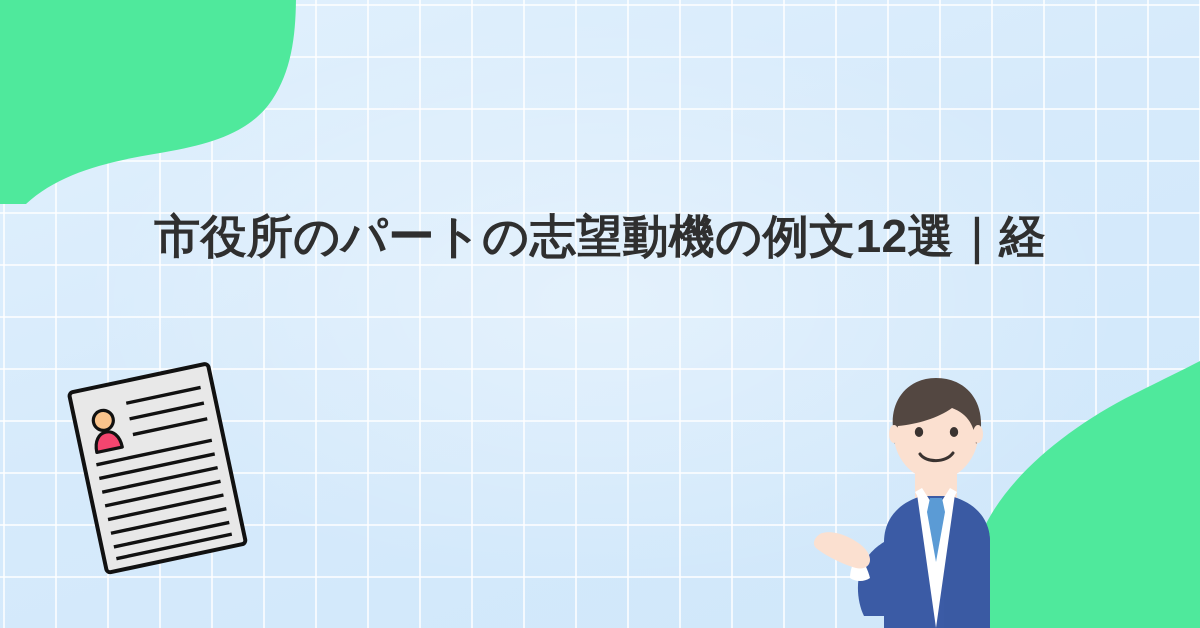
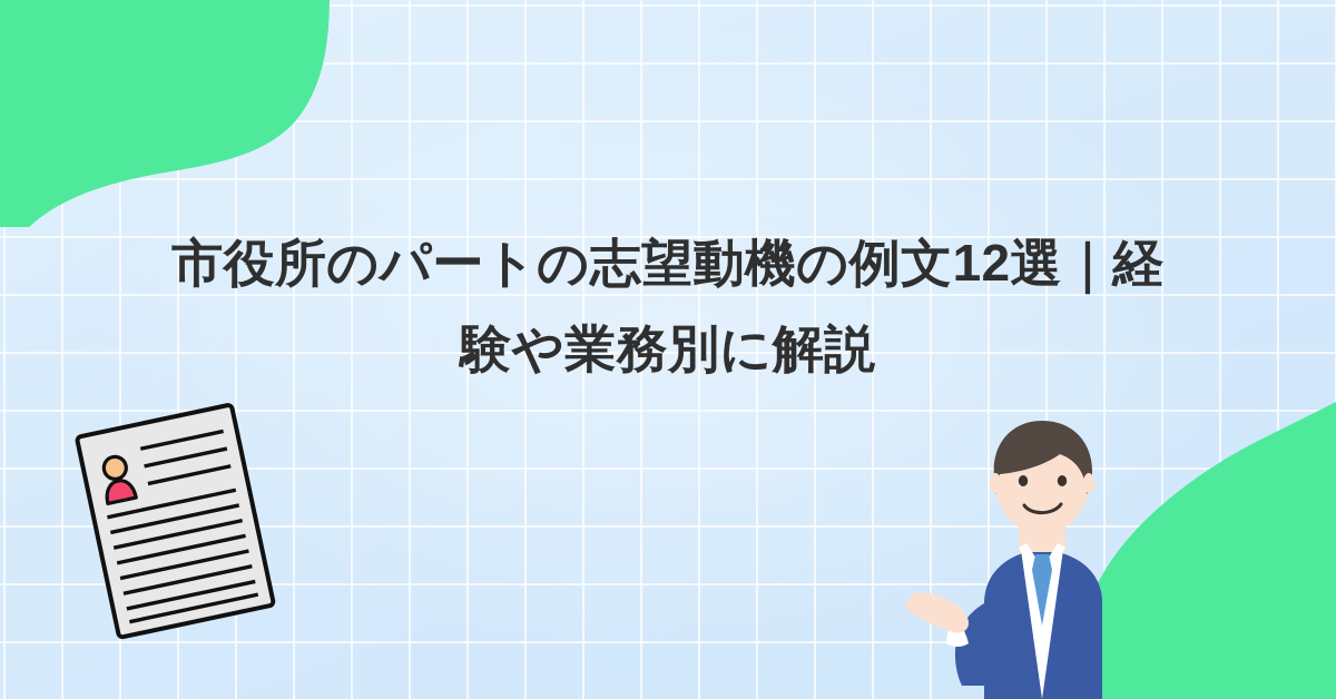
  市役所のパートの志望動機の例文12選｜経
+ 験や業務別に解説
